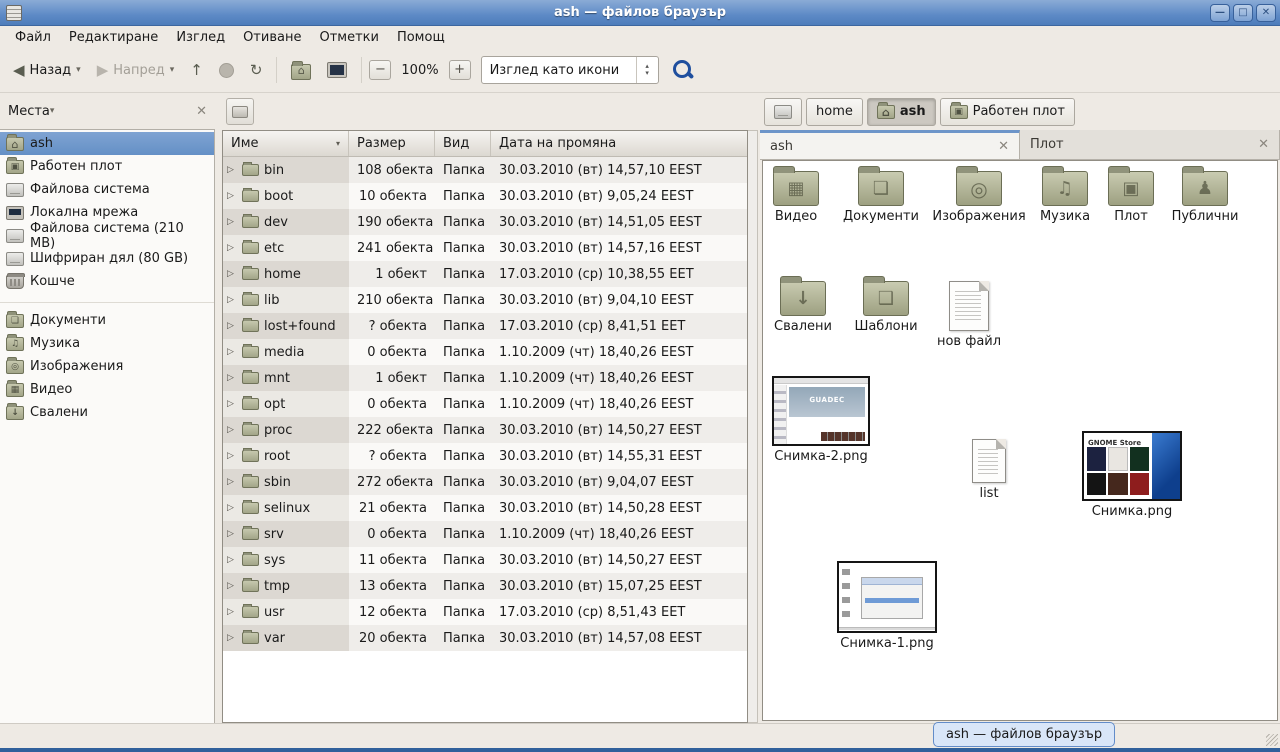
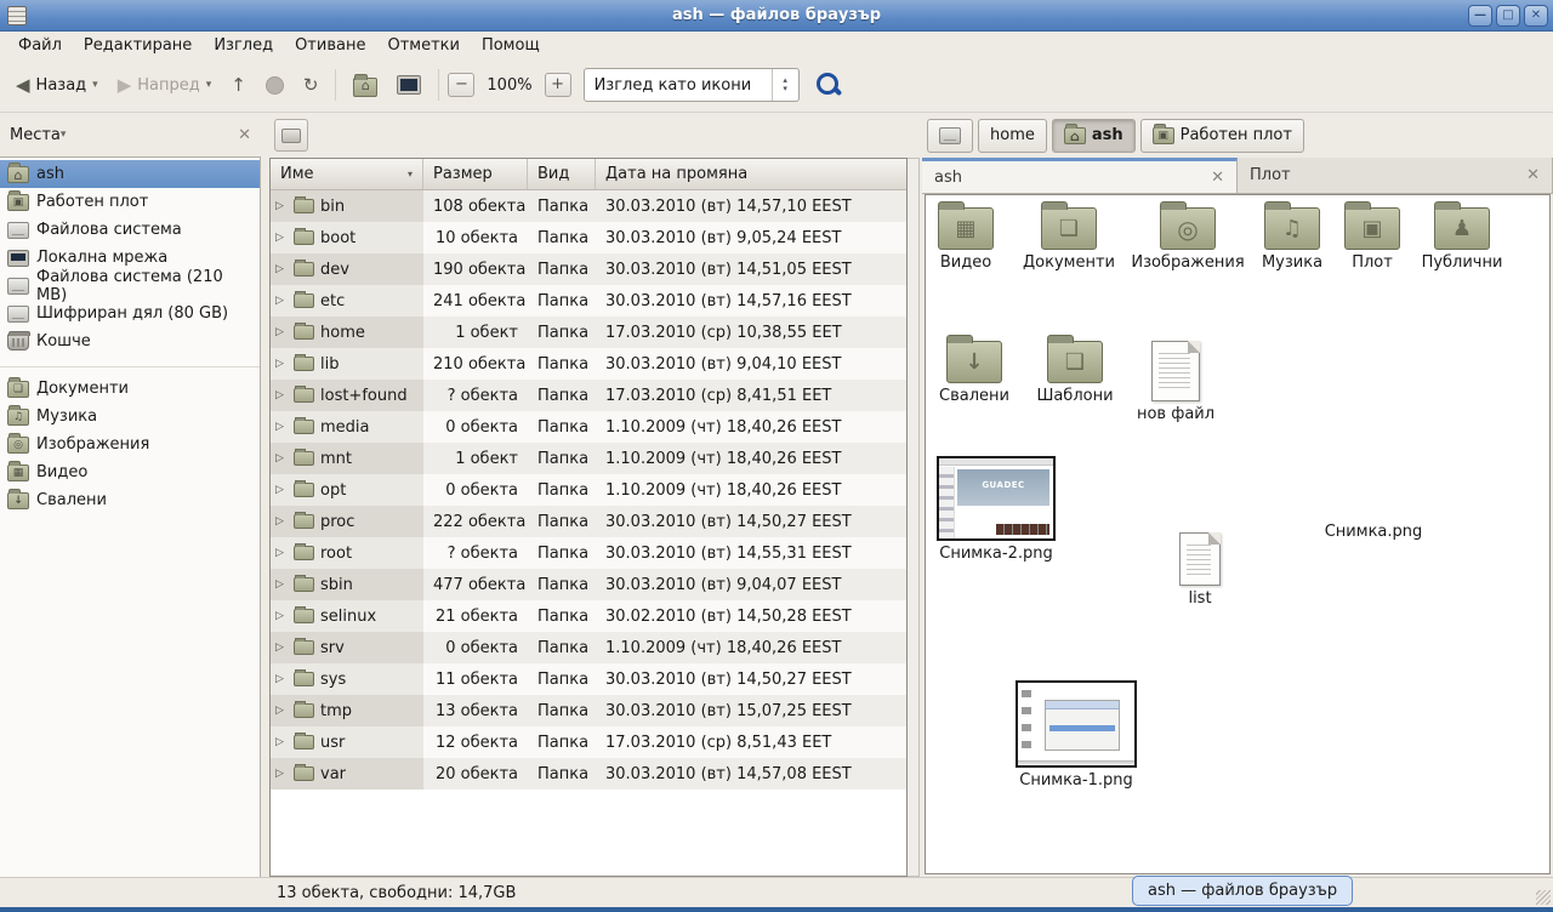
  ash — файлов браузър
  —
  □
  ✕
  Файл
  Редактиране
  Изглед
  Отиване
  Отметки
  Помощ
  ◀
  Назад
  ▾
  ▶
  Напред
  ▾
  ↑
  ↻
  −
  100%
  +
  Изглед като икони
  ▴
  ▾
  Места
  ▾
  ✕
  ash
  Работен плот
  Файлова система
  Локална мрежа
  Файлова система (210 MB)
  Шифриран дял (80 GB)
  Кошче
  Документи
  Музика
  Изображения
  Видео
  Свалени
  Име
  ▾
  Размер
  Вид
  Дата на промяна
  ▷
  bin
  108 обекта
  Папка
  30.03.2010 (вт) 14,57,10 EEST
  ▷
  boot
  10 обекта
  Папка
  30.03.2010 (вт) 9,05,24 EEST
  ▷
  dev
  190 обекта
  Папка
  30.03.2010 (вт) 14,51,05 EEST
  ▷
  etc
  241 обекта
  Папка
  30.03.2010 (вт) 14,57,16 EEST
  ▷
  home
  1 обект
  Папка
  17.03.2010 (ср) 10,38,55 EET
  ▷
  lib
  210 обекта
  Папка
  30.03.2010 (вт) 9,04,10 EEST
  ▷
  lost+found
  ? обекта
  Папка
  17.03.2010 (ср) 8,41,51 EET
  ▷
  media
  0 обекта
  Папка
  1.10.2009 (чт) 18,40,26 EEST
  ▷
  mnt
  1 обект
  Папка
  1.10.2009 (чт) 18,40,26 EEST
  ▷
  opt
  0 обекта
  Папка
  1.10.2009 (чт) 18,40,26 EEST
  ▷
  proc
  222 обекта
  Папка
  30.03.2010 (вт) 14,50,27 EEST
  ▷
  root
  ? обекта
  Папка
  30.03.2010 (вт) 14,55,31 EEST
  ▷
  sbin
- 272 обекта
+ 477 обекта
  Папка
  30.03.2010 (вт) 9,04,07 EEST
  ▷
  selinux
  21 обекта
  Папка
- 30.03.2010 (вт) 14,50,28 EEST
+ 30.02.2010 (вт) 14,50,28 EEST
  ▷
  srv
  0 обекта
  Папка
  1.10.2009 (чт) 18,40,26 EEST
  ▷
  sys
  11 обекта
  Папка
  30.03.2010 (вт) 14,50,27 EEST
  ▷
  tmp
  13 обекта
  Папка
  30.03.2010 (вт) 15,07,25 EEST
  ▷
  usr
  12 обекта
  Папка
  17.03.2010 (ср) 8,51,43 EET
  ▷
  var
  20 обекта
  Папка
  30.03.2010 (вт) 14,57,08 EEST
  home
  ash
  Работен плот
  ash
  ✕
  Плот
  ✕
  Видео
  Документи
  Изображения
  Музика
  Плот
  Публични
  Свалени
  Шаблони
  нов файл
  GUADEC
  Снимка-2.png
  list
- GNOME Store
  Снимка.png
  Снимка-1.png
+ 13 обекта, свободни: 14,7GB
  ash — файлов браузър
